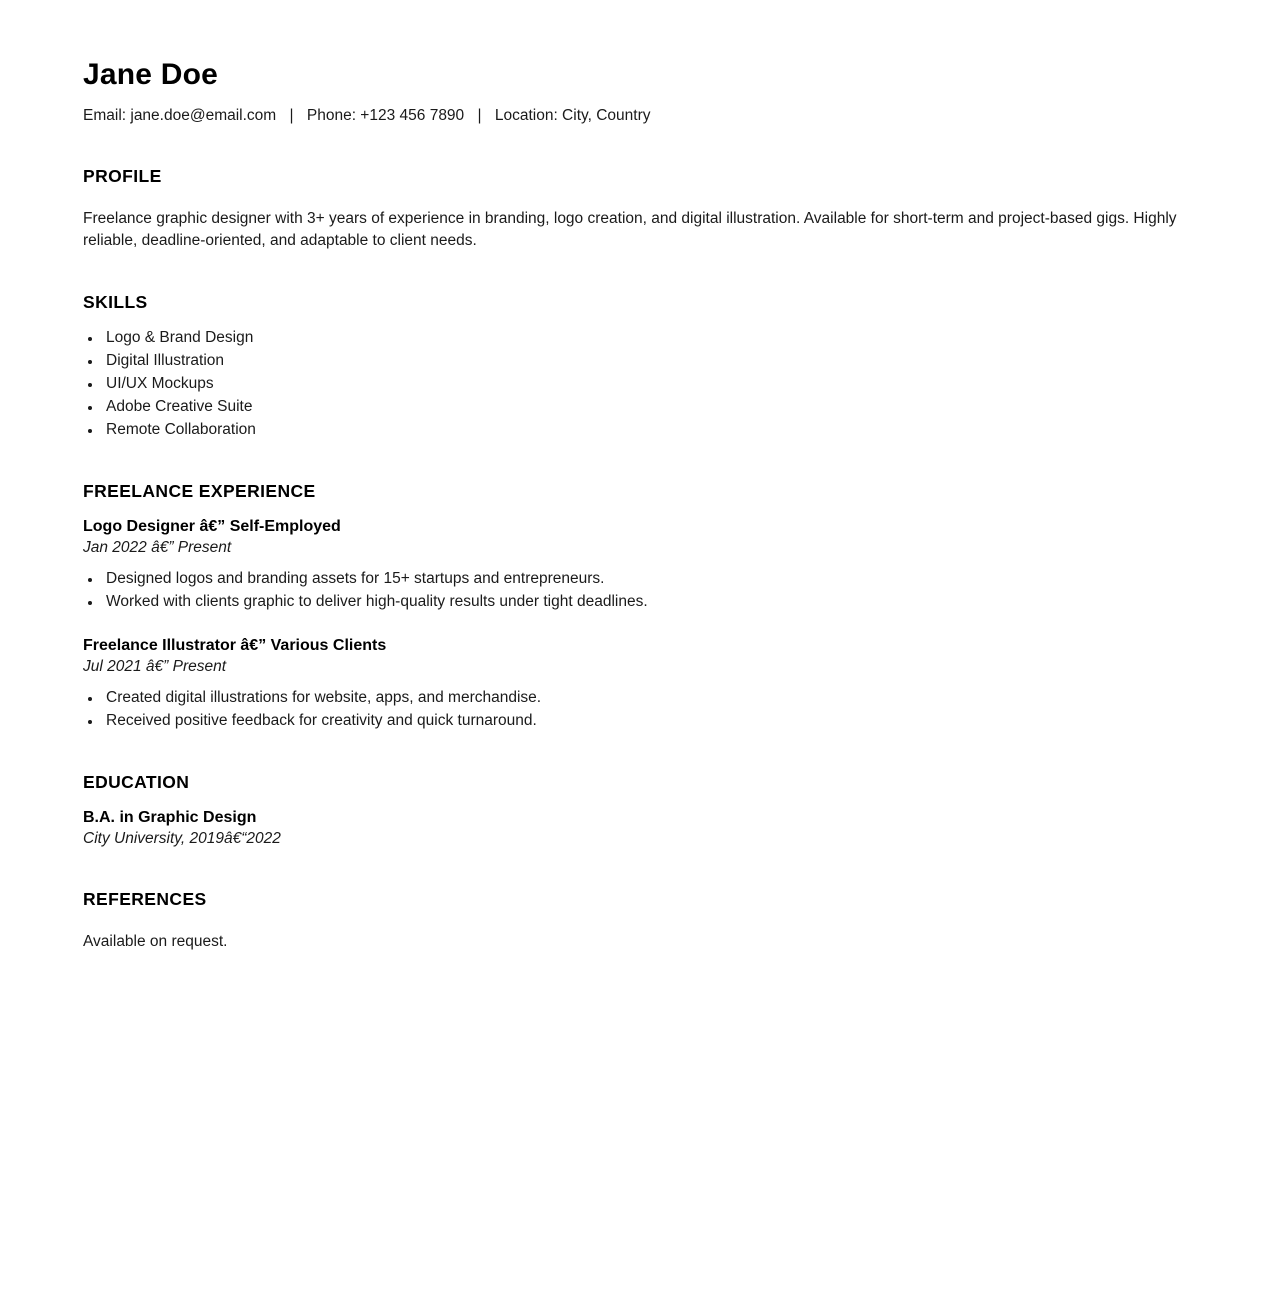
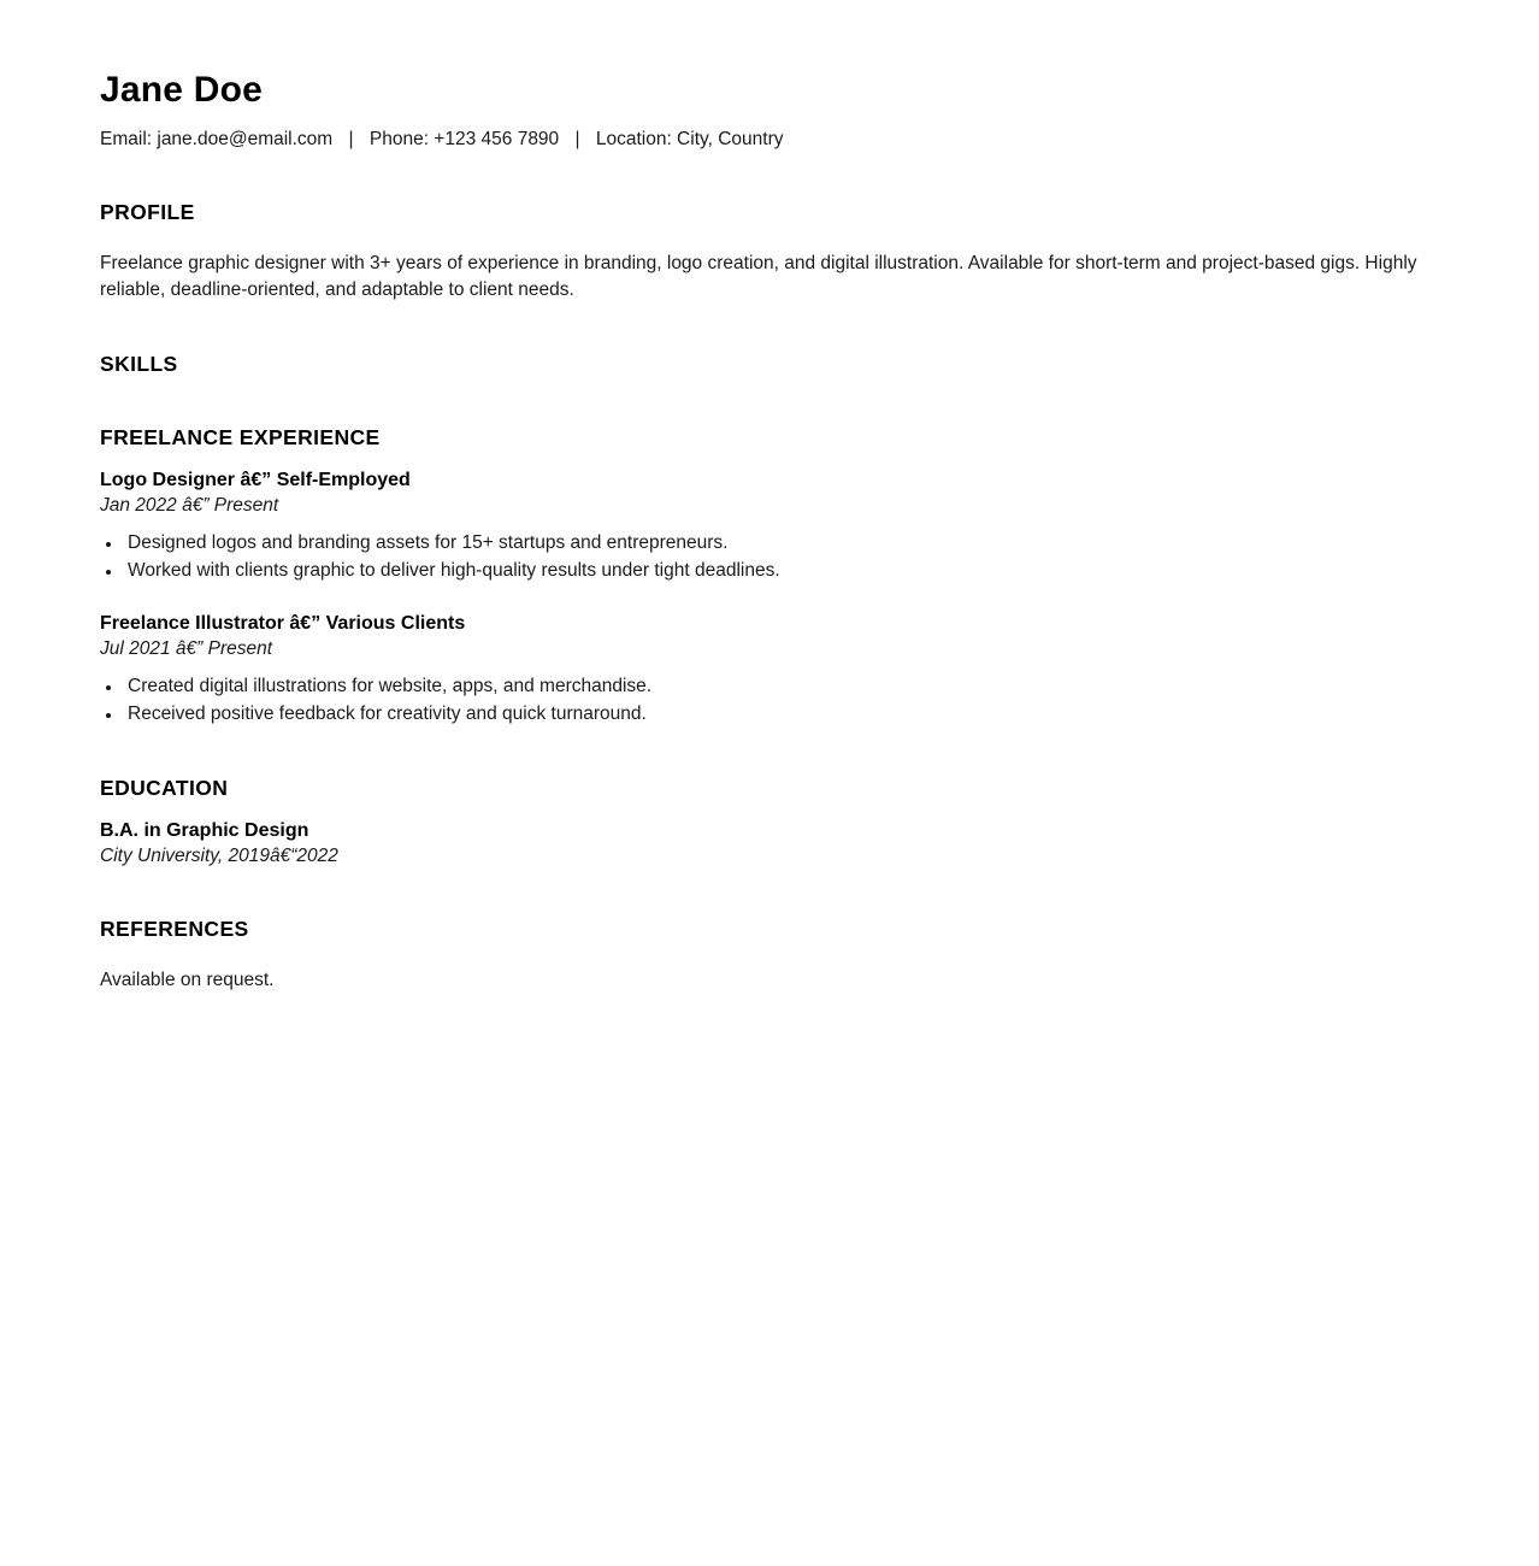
  Jane Doe
  Email: jane.doe@email.com | Phone: +123 456 7890 | Location: City, Country
  PROFILE
  Freelance graphic designer with 3+ years of experience in branding, logo creation, and digital illustration. Available for short-term and project-based gigs. Highly reliable, deadline-oriented, and adaptable to client needs.
  SKILLS
- Logo & Brand Design
- Digital Illustration
- UI/UX Mockups
- Adobe Creative Suite
- Remote Collaboration
  FREELANCE EXPERIENCE
  Logo Designer â€” Self-Employed
  Jan 2022 â€” Present
  Designed logos and branding assets for 15+ startups and entrepreneurs.
  Worked with clients graphic to deliver high-quality results under tight deadlines.
  Freelance Illustrator â€” Various Clients
  Jul 2021 â€” Present
  Created digital illustrations for website, apps, and merchandise.
  Received positive feedback for creativity and quick turnaround.
  EDUCATION
  B.A. in Graphic Design
  City University, 2019â€“2022
  REFERENCES
  Available on request.
